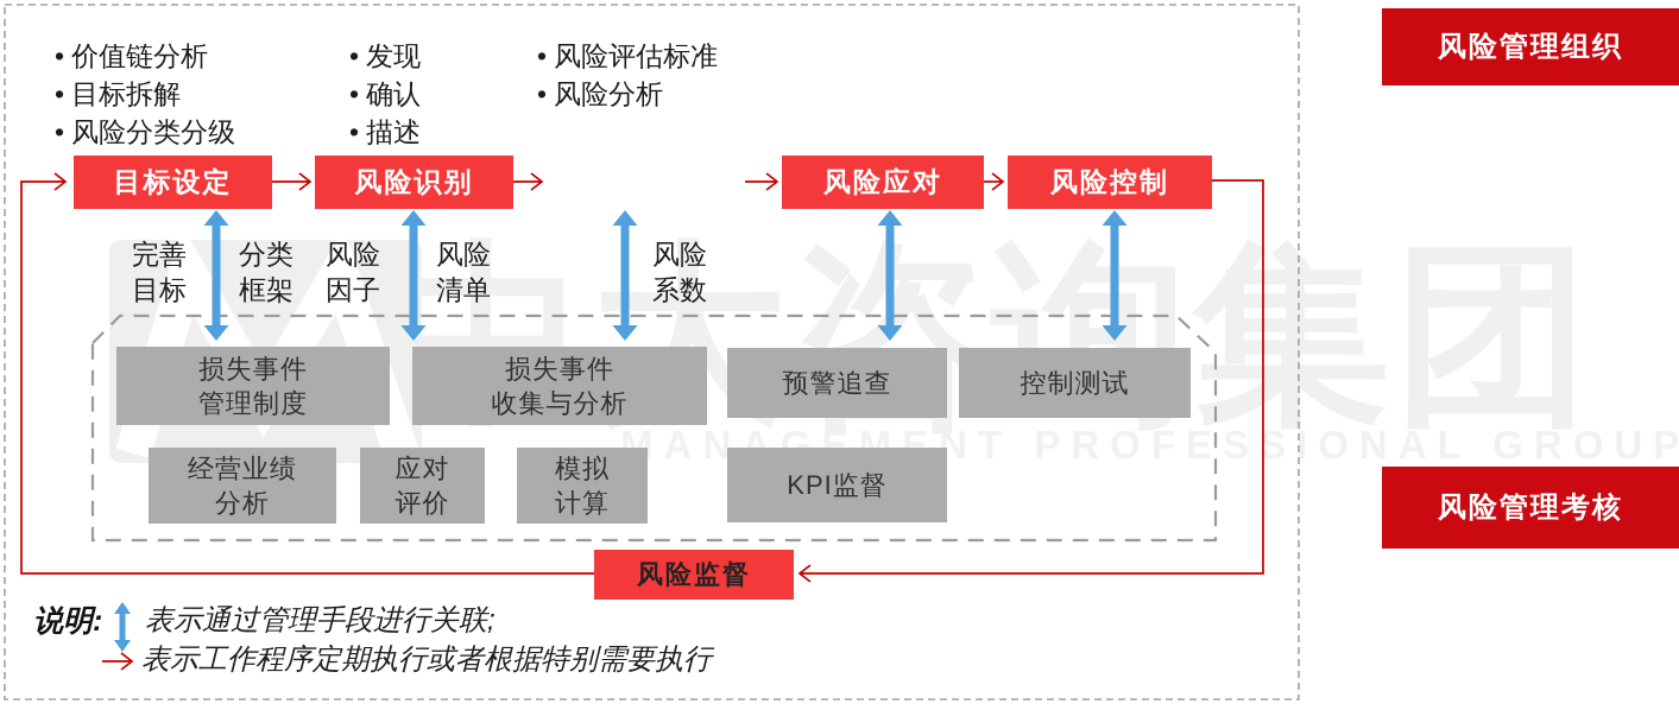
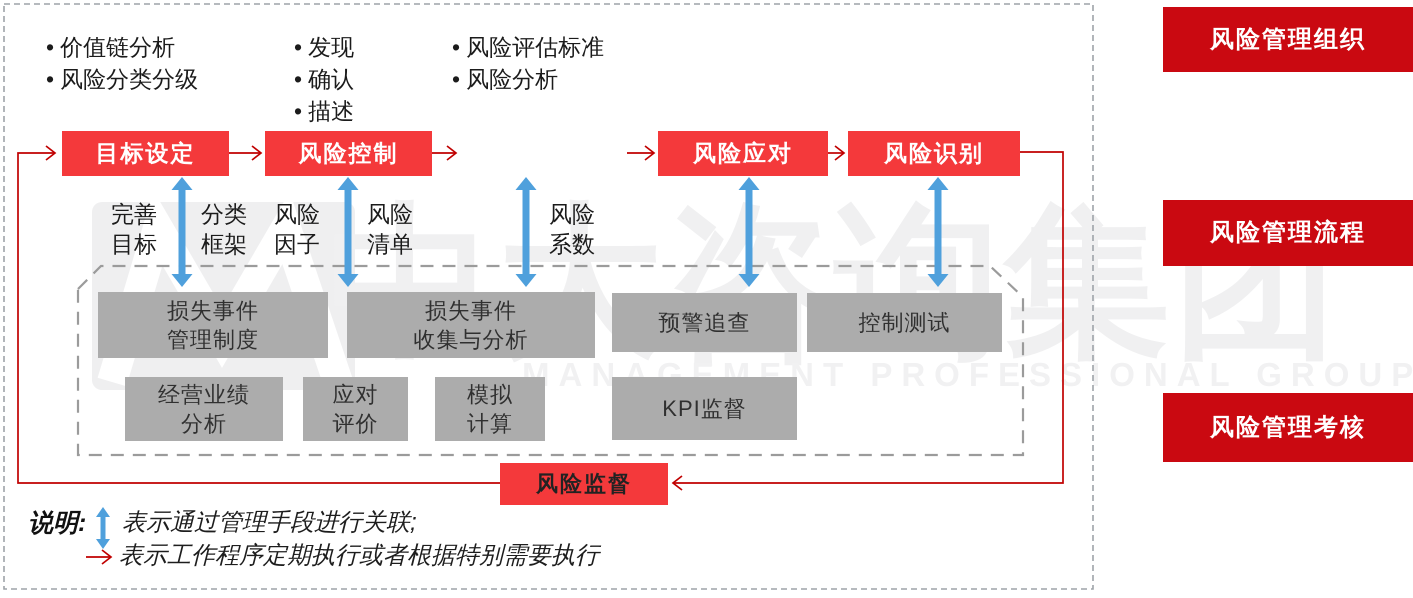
  中大询集团
  MANAGEMENT PROFESSIONAL GROUP
  • 价值链分析
- • 目标拆解
  • 风险分类分级
  • 发现
  • 确认
  • 描述
  • 风险评估标准
  • 风险分析
  目标设定
- 风险识别
+ 风险控制
  风险应对
- 风险控制
+ 风险识别
  完善
  目标
  分类
  框架
  风险
  因子
  风险
  清单
  风险
  系数
  损失事件
  管理制度
  损失事件
  收集与分析
  预警追查
  控制测试
  经营业绩
  分析
  应对
  评价
  模拟
  计算
  KPI监督
  风险监督
  说明:
  表示通过管理手段进行关联;
  表示工作程序定期执行或者根据特别需要执行
  风险管理组织
+ 风险管理流程
  风险管理考核
